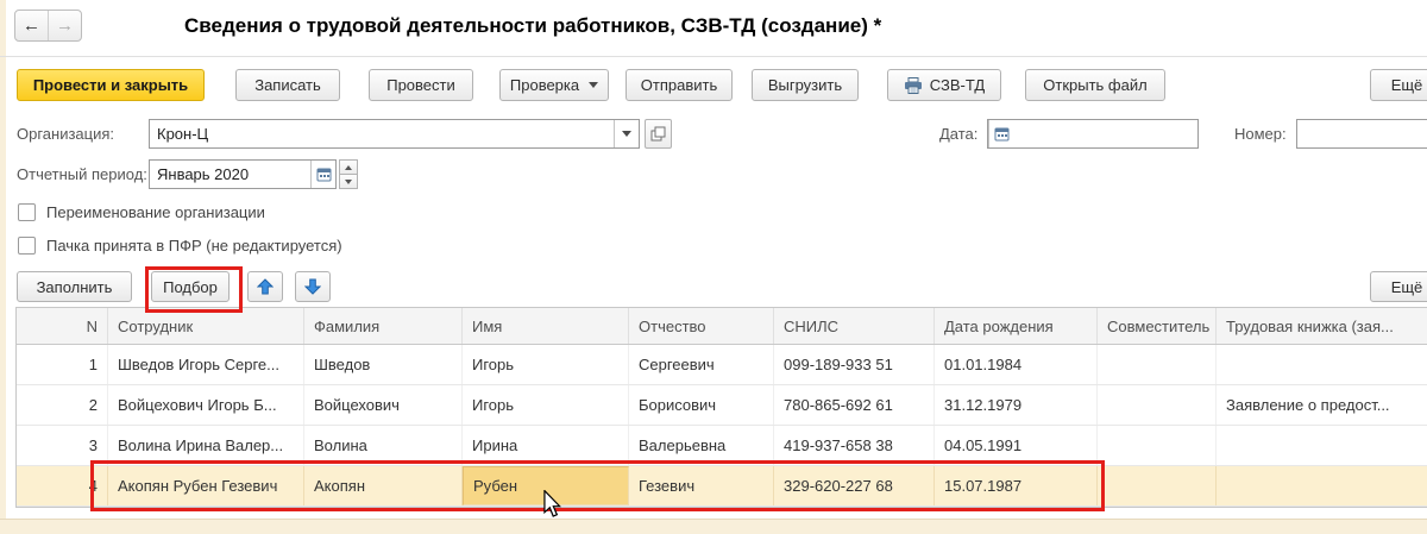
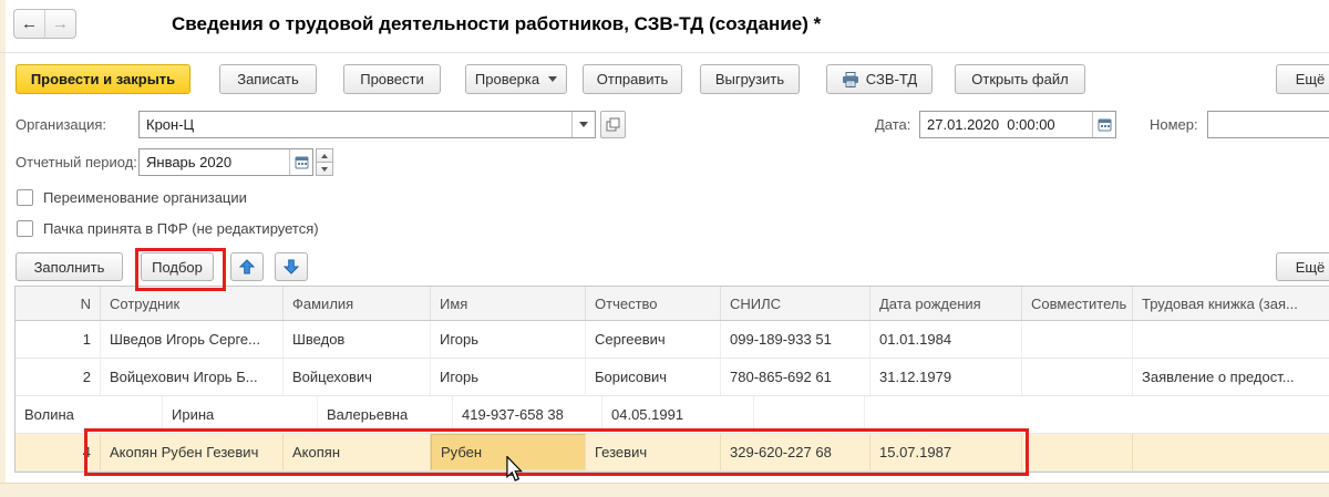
  ←
  →
  Сведения о трудовой деятельности работников, СЗВ-ТД (создание) *
  Провести и закрыть
  Записать
  Провести
  Проверка
  Отправить
  Выгрузить
  СЗВ-ТД
  Открыть файл
  Ещё
  Организация:
  Крон-Ц
  Дата:
+ 27.01.2020 0:00:00
  Номер:
  Отчетный период:
  Январь 2020
  Переименование организации
  Пачка принята в ПФР (не редактируется)
  Заполнить
  Подбор
  Ещё
  N
  Сотрудник
  Фамилия
  Имя
  Отчество
  СНИЛС
  Дата рождения
  Совместитель
  Трудовая книжка (зая...
  1
  Шведов Игорь Серге...
  Шведов
  Игорь
  Сергеевич
  099-189-933 51
  01.01.1984
  2
  Войцехович Игорь Б...
  Войцехович
  Игорь
  Борисович
  780-865-692 61
  31.12.1979
  Заявление о предост...
- 3
- Волина Ирина Валер...
  Волина
  Ирина
  Валерьевна
  419-937-658 38
  04.05.1991
  4
  Акопян Рубен Гезевич
  Акопян
  Рубен
  Гезевич
  329-620-227 68
  15.07.1987
